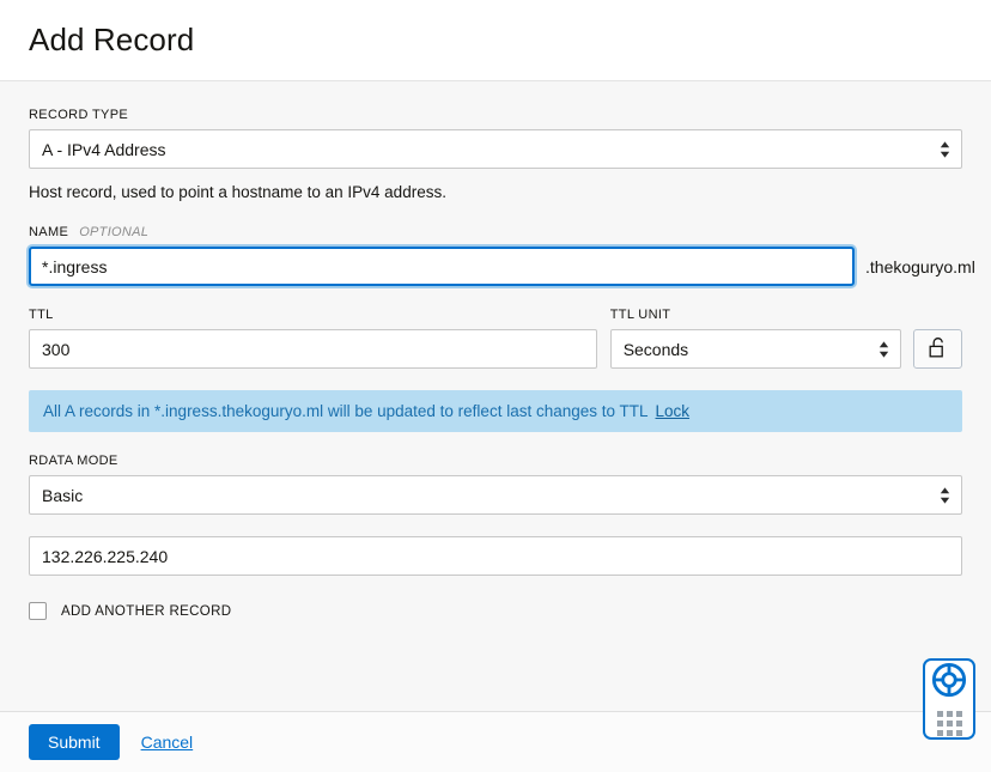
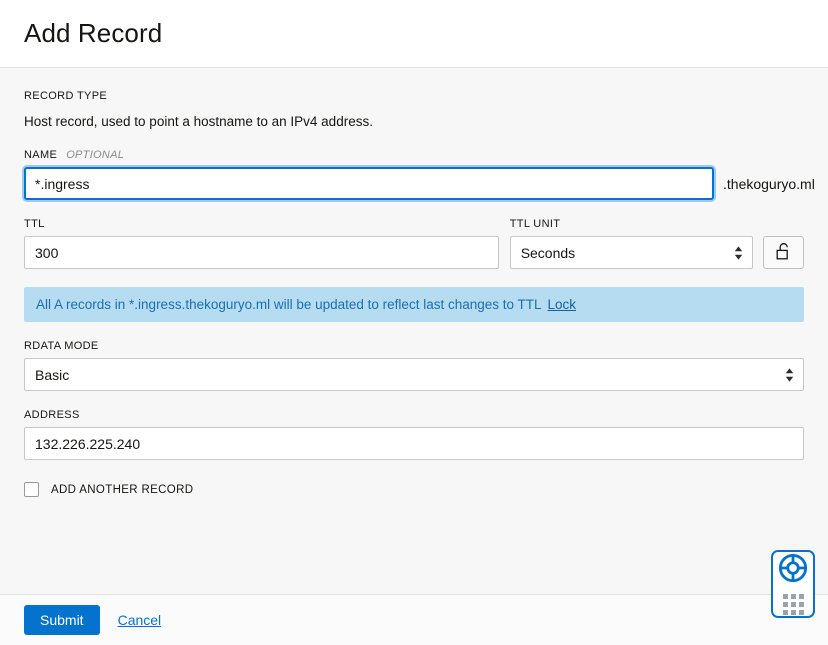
  Add Record
  RECORD TYPE
- A - IPv4 Address
  Host record, used to point a hostname to an IPv4 address.
  NAME
  OPTIONAL
  *.ingress
  .thekoguryo.ml
  TTL
  300
  TTL UNIT
  Seconds
  All A records in *.ingress.thekoguryo.ml will be updated to reflect last changes to TTL
  Lock
  RDATA MODE
  Basic
+ ADDRESS
  132.226.225.240
  ADD ANOTHER RECORD
  Submit
  Cancel
